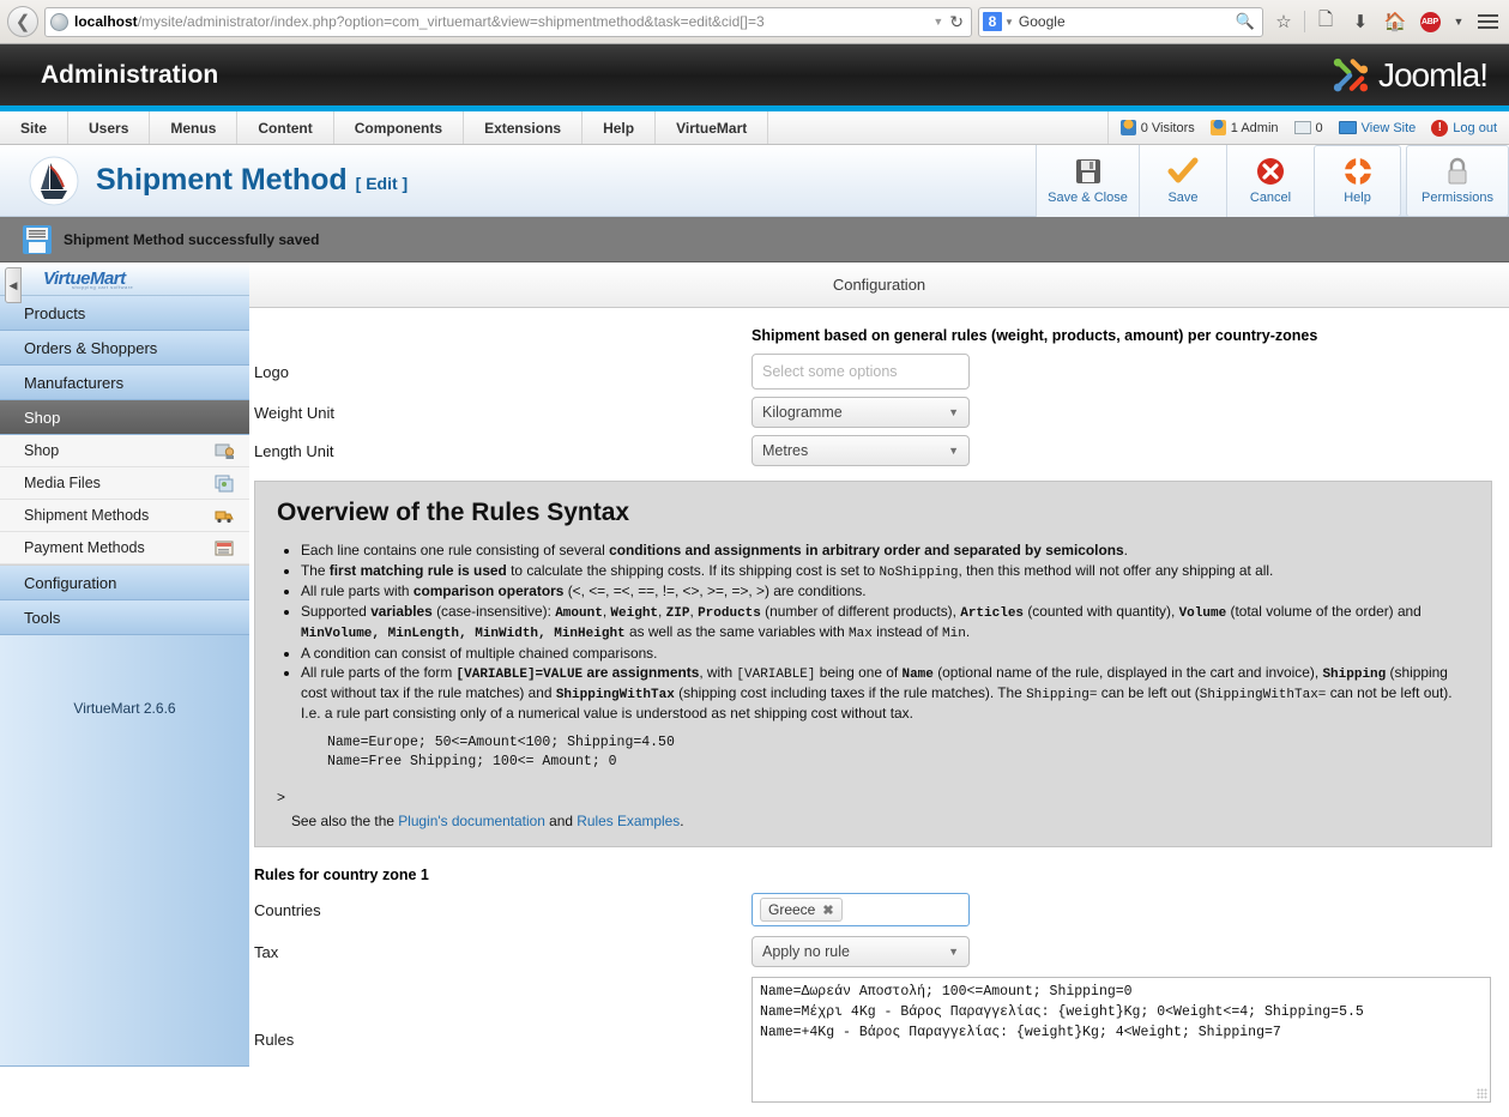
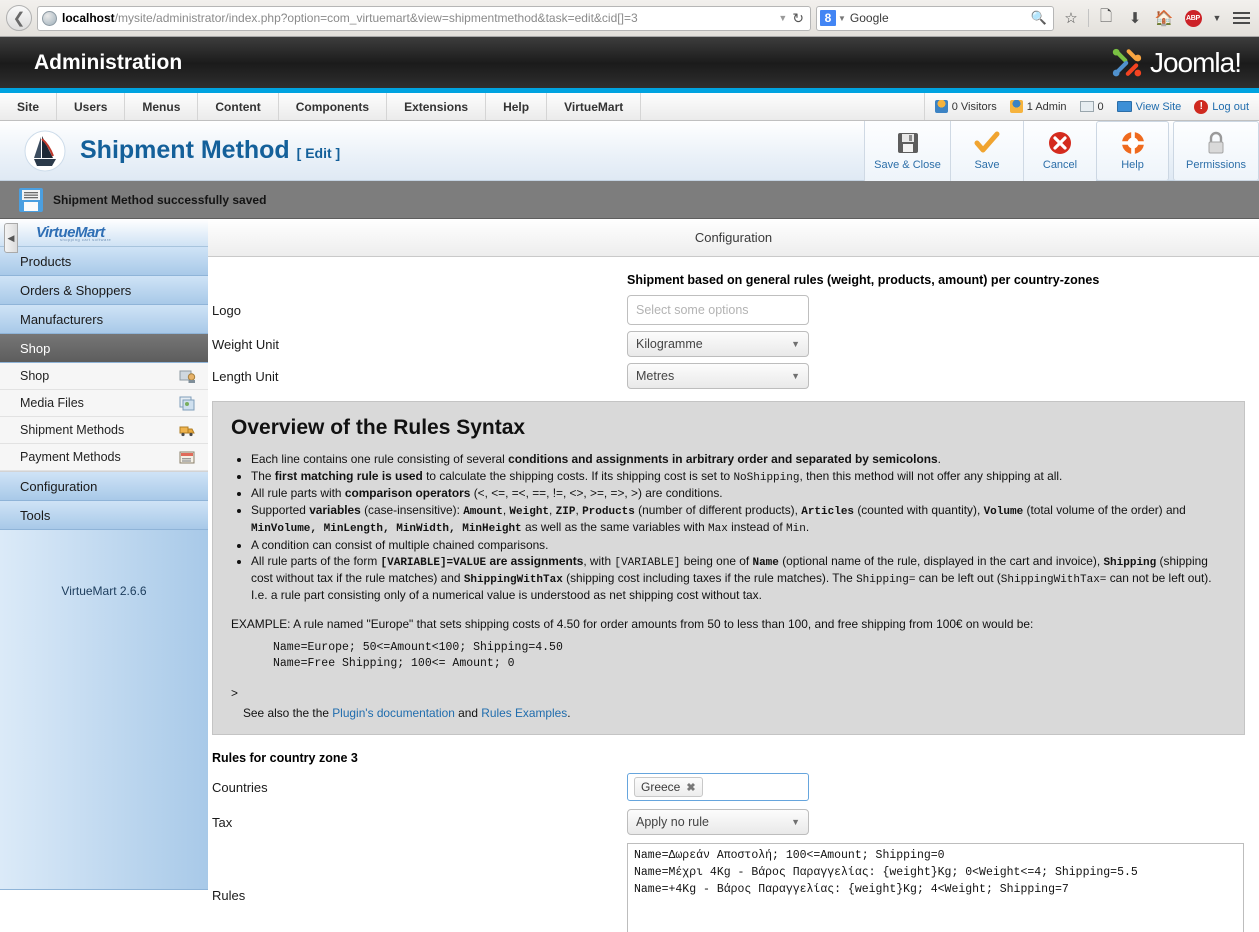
  ❮
  localhost/mysite/administrator/index.php?option=com_virtuemart&view=shipmentmethod&task=edit&cid[]=3
  ▼
  ↻
  8
  ▼
  Google
  🔍
  ☆
  🗋
  ⬇
  🏠
  ▼
  Administration
  Joomla!
  Site
  Users
  Menus
  Content
  Components
  Extensions
  Help
  VirtueMart
  0 Visitors
  1 Admin
  0
  View Site
  !
  Log out
  Shipment Method [ Edit ]
  Save & Close
  Save
  Cancel
  Help
  Permissions
  Shipment Method successfully saved
  ◀
  VirtueMart
  Products
  Orders & Shoppers
  Manufacturers
  Shop
  Shop
  Media Files
  Shipment Methods
  Payment Methods
  Configuration
  Tools
  VirtueMart 2.6.6
  Configuration
  Shipment based on general rules (weight, products, amount) per country-zones
  Logo
  Select some options
  Weight Unit
  Kilogramme
  ▼
  Length Unit
  Metres
  ▼
  Overview of the Rules Syntax
  Each line contains one rule consisting of several conditions and assignments in arbitrary order and separated by semicolons.
  The first matching rule is used to calculate the shipping costs. If its shipping cost is set to NoShipping, then this method will not offer any shipping at all.
  All rule parts with comparison operators (<, <=, =<, ==, !=, <>, >=, =>, >) are conditions.
  Supported variables (case-insensitive): Amount, Weight, ZIP, Products (number of different products), Articles (counted with quantity), Volume (total volume of the order) and MinVolume, MinLength, MinWidth, MinHeight as well as the same variables with Max instead of Min.
  A condition can consist of multiple chained comparisons.
  All rule parts of the form [VARIABLE]=VALUE are assignments, with [VARIABLE] being one of Name (optional name of the rule, displayed in the cart and invoice), Shipping (shipping cost without tax if the rule matches) and ShippingWithTax (shipping cost including taxes if the rule matches). The Shipping= can be left out (ShippingWithTax= can not be left out). I.e. a rule part consisting only of a numerical value is understood as net shipping cost without tax.
+ EXAMPLE: A rule named "Europe" that sets shipping costs of 4.50 for order amounts from 50 to less than 100, and free shipping from 100€ on would be:
  Name=Europe; 50<=Amount<100; Shipping=4.50
  Name=Free Shipping; 100<= Amount; 0
  >
  See also the the Plugin's documentation and Rules Examples.
- Rules for country zone 1
+ Rules for country zone 3
  Countries
  Greece
  ✖
  Tax
  Apply no rule
  ▼
  Rules
  Name=Δωρεάν Αποστολή; 100<=Amount; Shipping=0
  Name=Μέχρι 4Kg - Βάρος Παραγγελίας: {weight}Kg; 0<Weight<=4; Shipping=5.5
  Name=+4Kg - Βάρος Παραγγελίας: {weight}Kg; 4<Weight; Shipping=7
